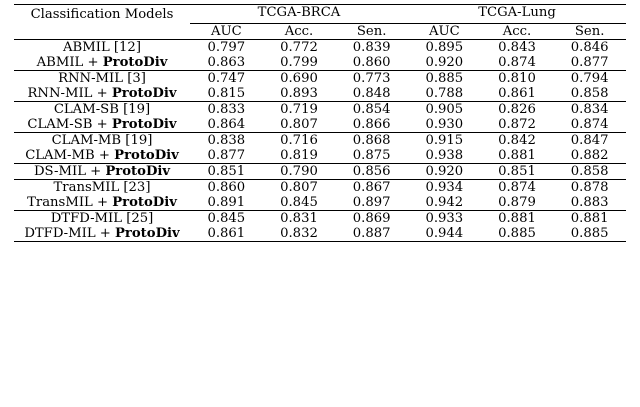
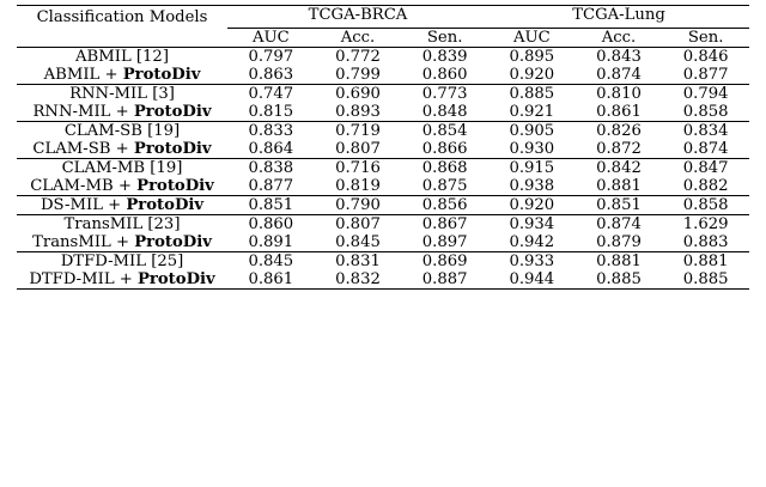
  Classification Models	TCGA-BRCA	TCGA-Lung
  	AUC	Acc.	Sen.	AUC	Acc.	Sen.
  ABMIL [12]	0.797	0.772	0.839	0.895	0.843	0.846
  ABMIL + ProtoDiv	0.863	0.799	0.860	0.920	0.874	0.877
  RNN-MIL [3]	0.747	0.690	0.773	0.885	0.810	0.794
- RNN-MIL + ProtoDiv	0.815	0.893	0.848	0.788	0.861	0.858
+ RNN-MIL + ProtoDiv	0.815	0.893	0.848	0.921	0.861	0.858
  CLAM-SB [19]	0.833	0.719	0.854	0.905	0.826	0.834
  CLAM-SB + ProtoDiv	0.864	0.807	0.866	0.930	0.872	0.874
  CLAM-MB [19]	0.838	0.716	0.868	0.915	0.842	0.847
  CLAM-MB + ProtoDiv	0.877	0.819	0.875	0.938	0.881	0.882
  DS-MIL + ProtoDiv	0.851	0.790	0.856	0.920	0.851	0.858
- TransMIL [23]	0.860	0.807	0.867	0.934	0.874	0.878
+ TransMIL [23]	0.860	0.807	0.867	0.934	0.874	1.629
  TransMIL + ProtoDiv	0.891	0.845	0.897	0.942	0.879	0.883
  DTFD-MIL [25]	0.845	0.831	0.869	0.933	0.881	0.881
  DTFD-MIL + ProtoDiv	0.861	0.832	0.887	0.944	0.885	0.885
